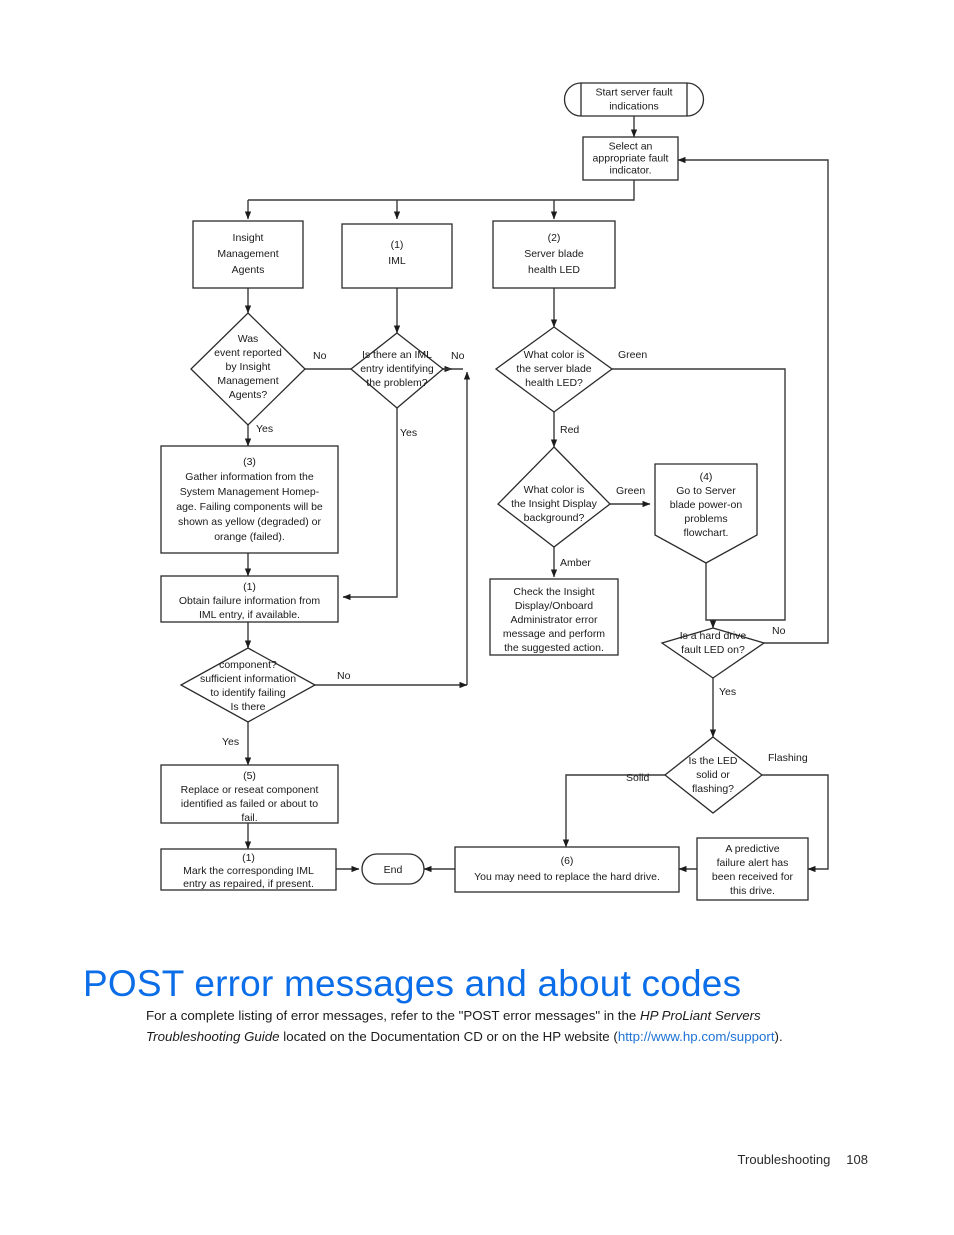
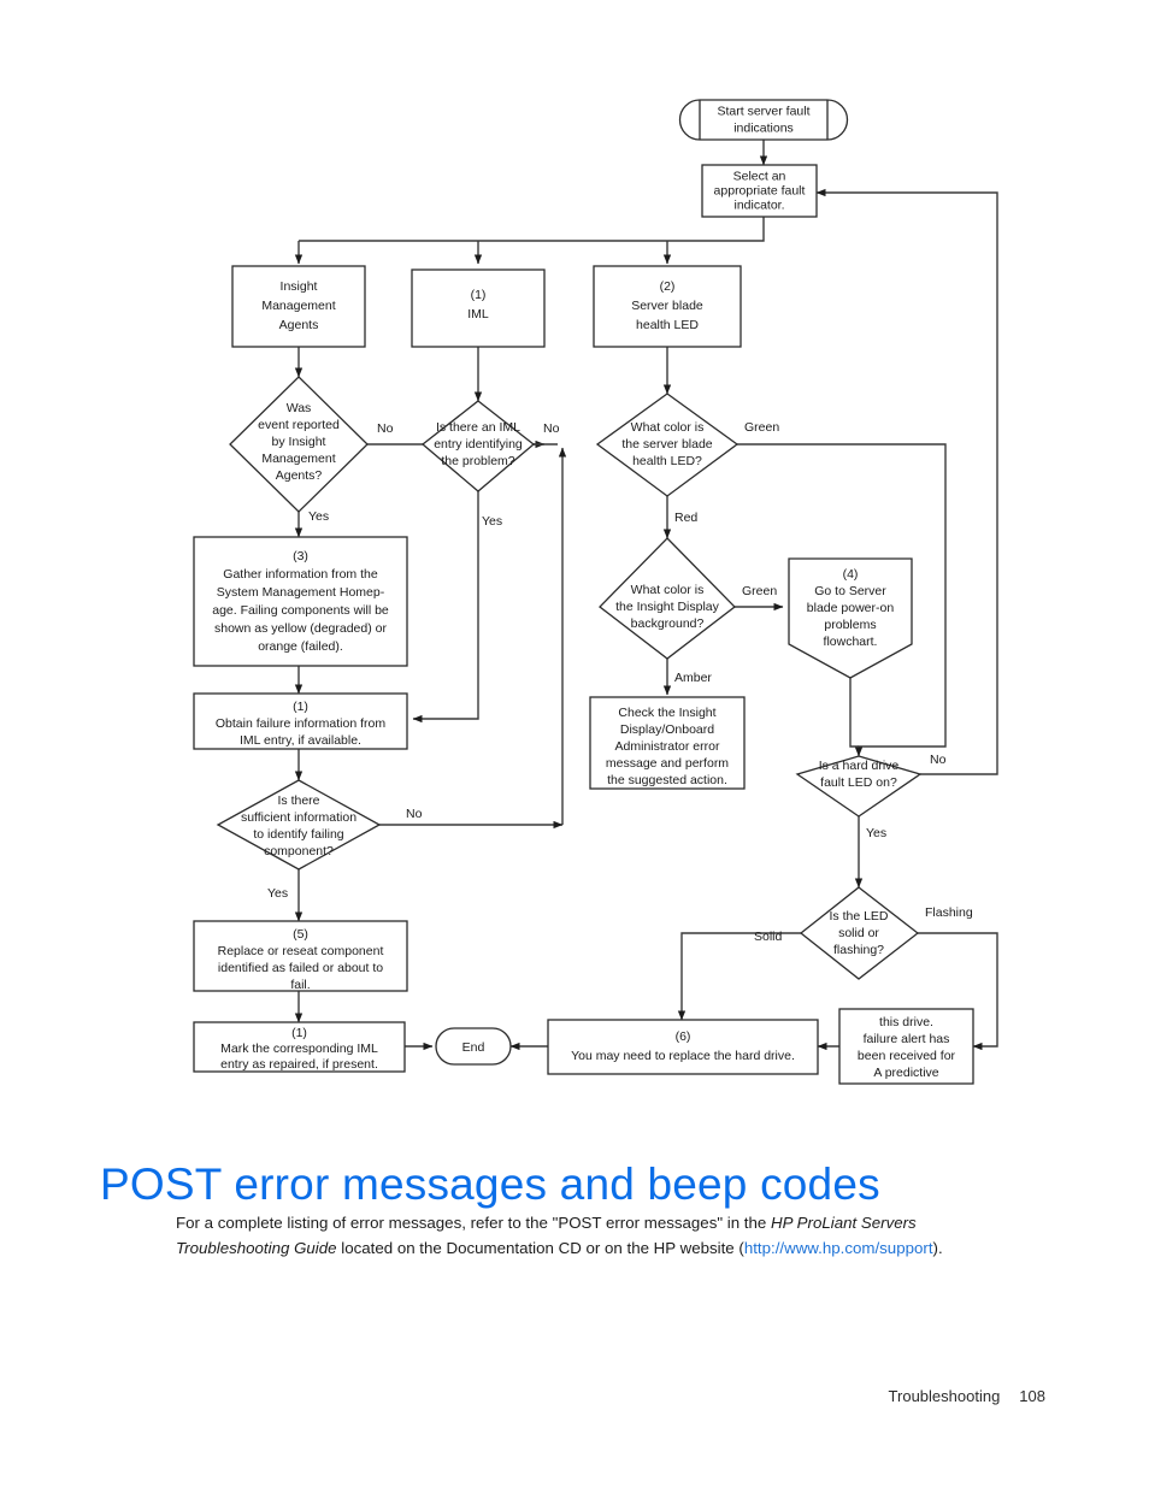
  Start server fault
  indications
  Select an
  appropriate fault
  indicator.
  Insight
  Management
  Agents
  (1)
  IML
  (2)
  Server blade
  health LED
  Was
  event reported
  by Insight
  Management
  Agents?
  No
  Yes
  Is there an IML
  entry identifying
  the problem?
  No
  Yes
  What color is
  the server blade
  health LED?
  Green
  Red
  (3)
  Gather information from the
  System Management Homep-
  age. Failing components will be
  shown as yellow (degraded) or
  orange (failed).
  (1)
  Obtain failure information from
  IML entry, if available.
  What color is
  the Insight Display
  background?
  Green
  Amber
  (4)
  Go to Server
  blade power-on
  problems
  flowchart.
  Check the Insight
  Display/Onboard
  Administrator error
  message and perform
  the suggested action.
- component?
+ Is there
  sufficient information
  to identify failing
- Is there
+ component?
  No
  Yes
  Is a hard drive
  fault LED on?
  No
  Yes
  (5)
  Replace or reseat component
  identified as failed or about to
  fail.
  (1)
  Mark the corresponding IML
  entry as repaired, if present.
  Is the LED
  solid or
  flashing?
  Solid
  Flashing
- A predictive
+ this drive.
  failure alert has
  been received for
- this drive.
+ A predictive
  (6)
  You may need to replace the hard drive.
  End
- POST error messages and about codes
+ POST error messages and beep codes
  For a complete listing of error messages, refer to the "POST error messages" in the HP ProLiant Servers Troubleshooting Guide located on the Documentation CD or on the HP website (http://www.hp.com/support).
  Troubleshooting 108
